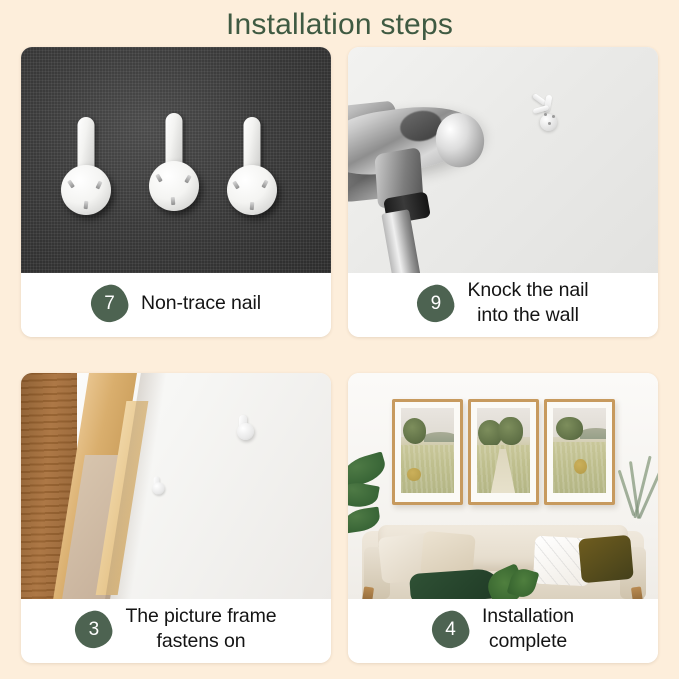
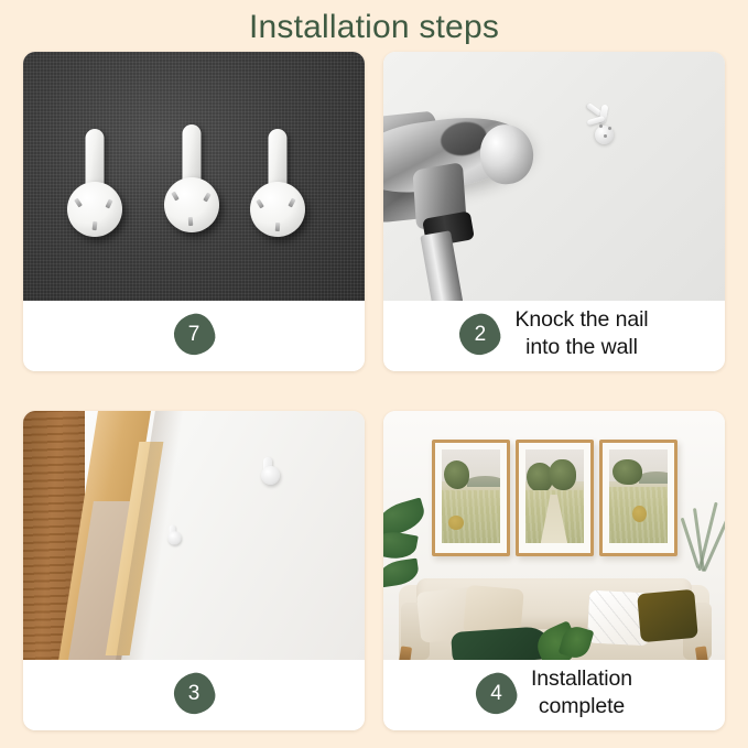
  Installation steps
  7
- Non-trace nail
- 9
+ 2
  Knock the nail
  into the wall
  3
- The picture frame
- fastens on
  4
  Installation
  complete
